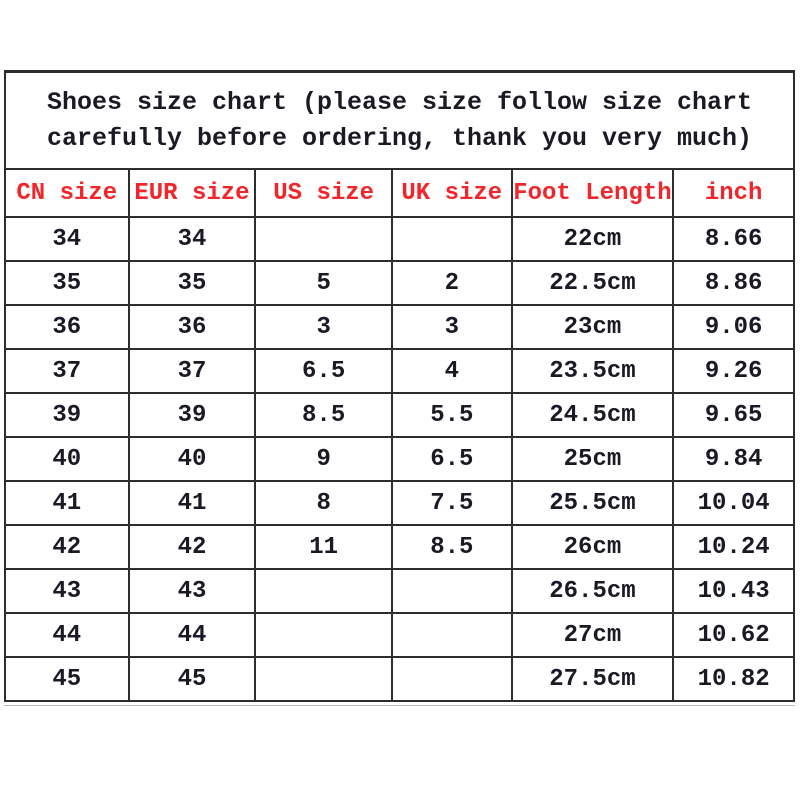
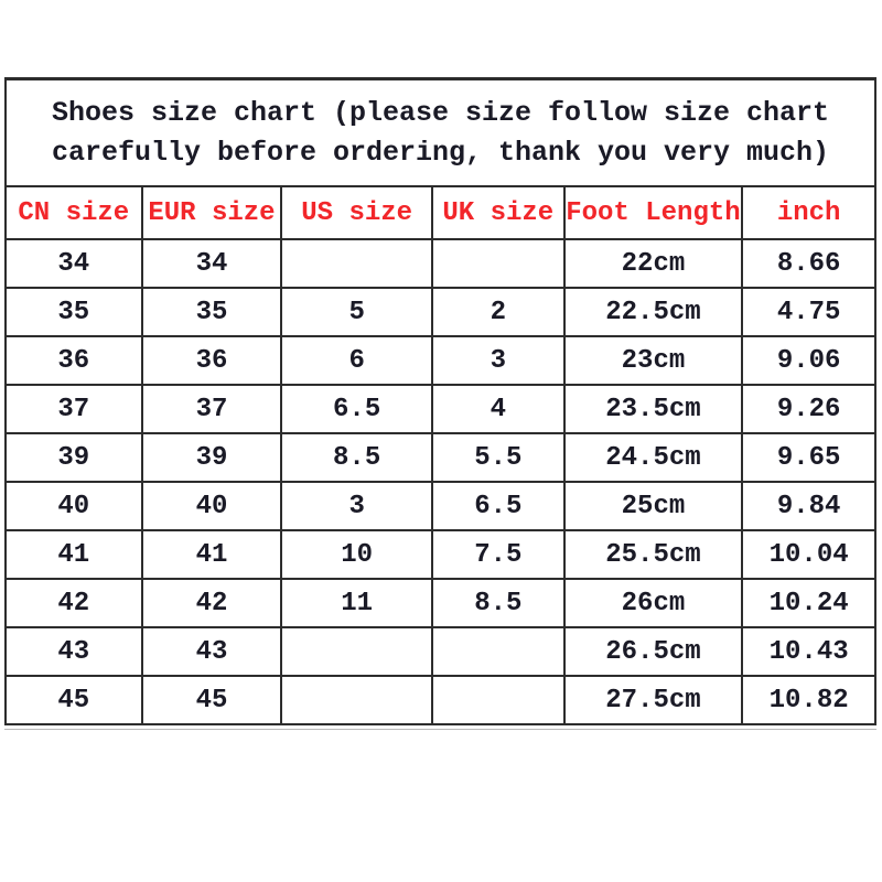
  Shoes size chart (please size follow size chart carefully before ordering, thank you very much)
  CN size	EUR size	US size	UK size	Foot Length	inch
  34	34			22cm	8.66
- 35	35	5	2	22.5cm	8.86
+ 35	35	5	2	22.5cm	4.75
- 36	36	3	3	23cm	9.06
+ 36	36	6	3	23cm	9.06
  37	37	6.5	4	23.5cm	9.26
  39	39	8.5	5.5	24.5cm	9.65
- 40	40	9	6.5	25cm	9.84
+ 40	40	3	6.5	25cm	9.84
- 41	41	8	7.5	25.5cm	10.04
+ 41	41	10	7.5	25.5cm	10.04
  42	42	11	8.5	26cm	10.24
  43	43			26.5cm	10.43
- 44	44			27cm	10.62
  45	45			27.5cm	10.82
